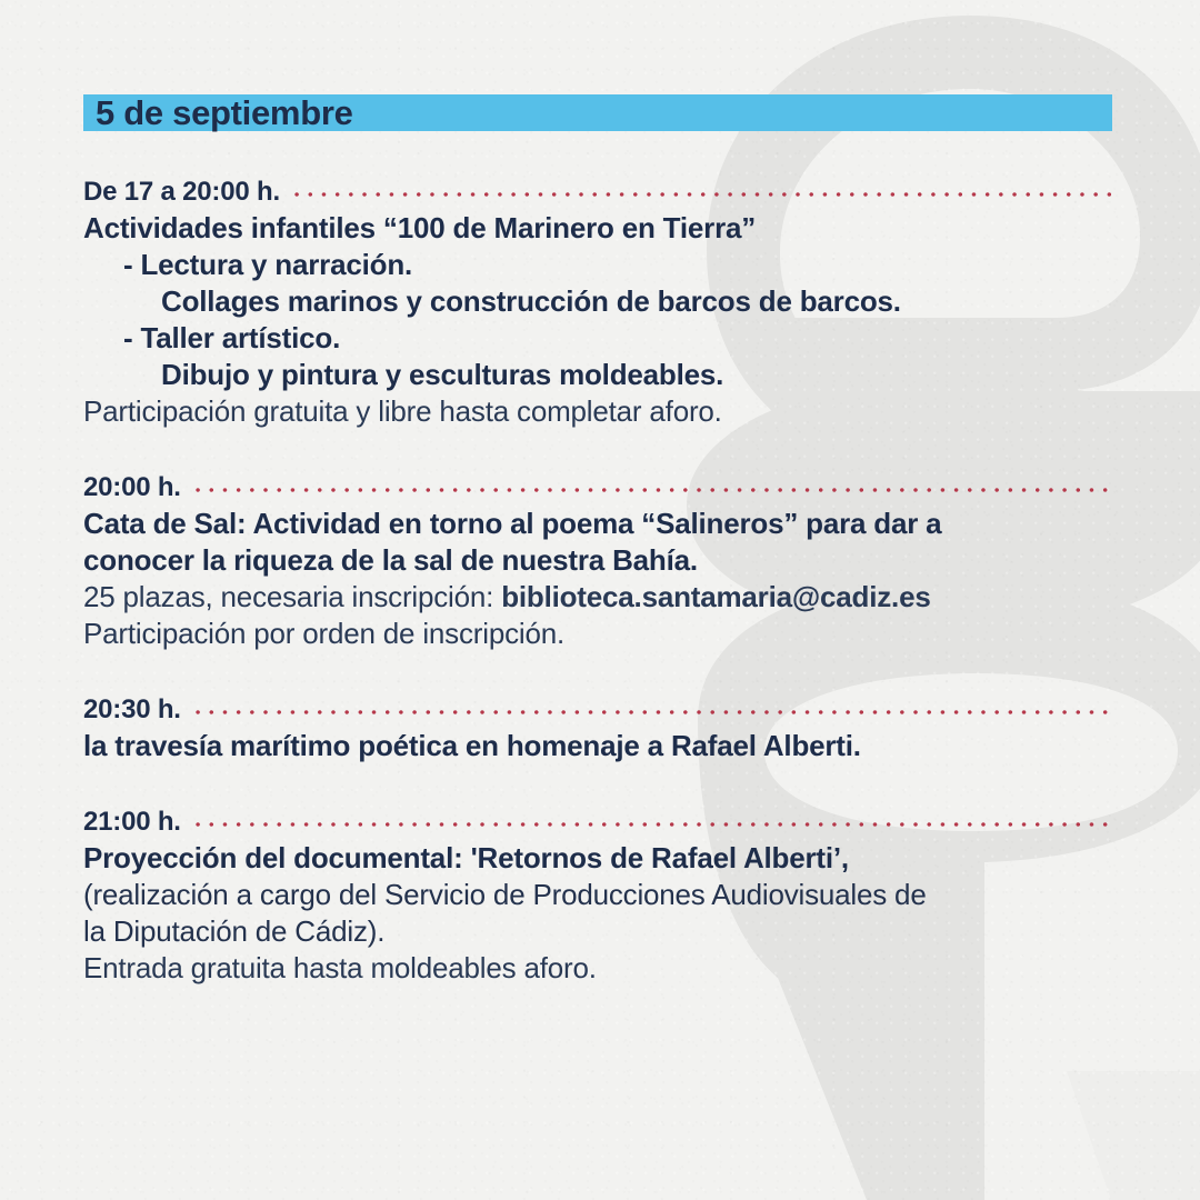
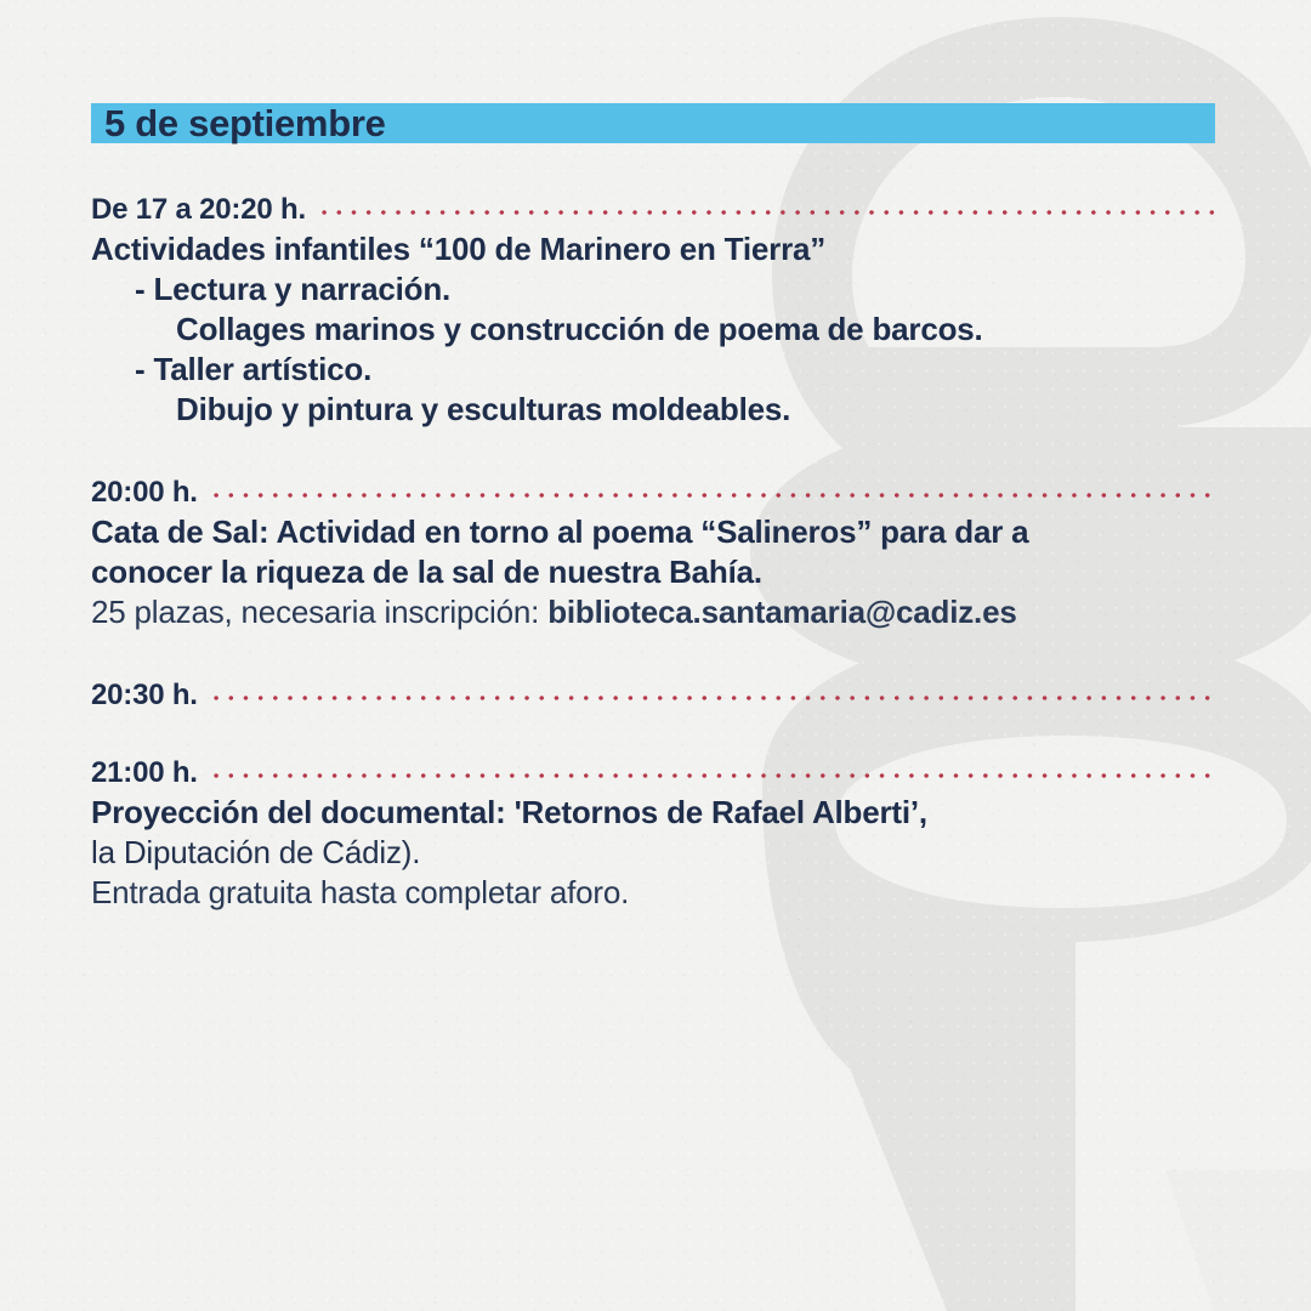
  5 de septiembre
- De 17 a 20:00 h.
+ De 17 a 20:20 h.
  Actividades infantiles “100 de Marinero en Tierra”
  - Lectura y narración.
- Collages marinos y construcción de barcos de barcos.
+ Collages marinos y construcción de poema de barcos.
  - Taller artístico.
  Dibujo y pintura y esculturas moldeables.
- Participación gratuita y libre hasta completar aforo.
  20:00 h.
  Cata de Sal: Actividad en torno al poema “Salineros” para dar a
  conocer la riqueza de la sal de nuestra Bahía.
  25 plazas, necesaria inscripción: biblioteca.santamaria@cadiz.es
- Participación por orden de inscripción.
  20:30 h.
- la travesía marítimo poética en homenaje a Rafael Alberti.
  21:00 h.
  Proyección del documental: 'Retornos de Rafael Alberti’,
- (realización a cargo del Servicio de Producciones Audiovisuales de
  la Diputación de Cádiz).
- Entrada gratuita hasta moldeables aforo.
+ Entrada gratuita hasta completar aforo.
